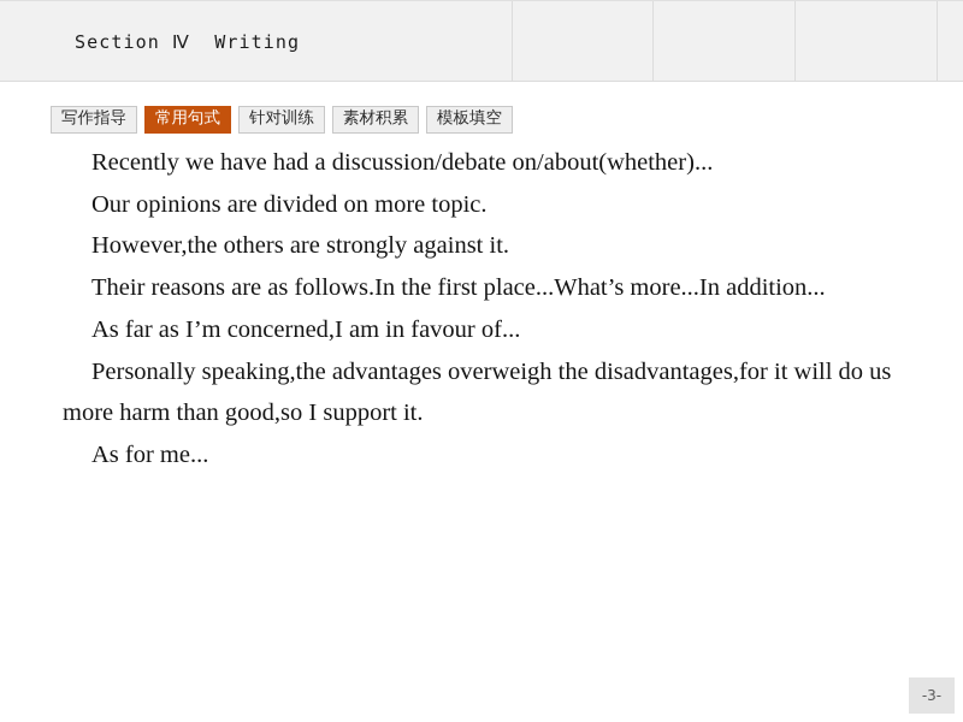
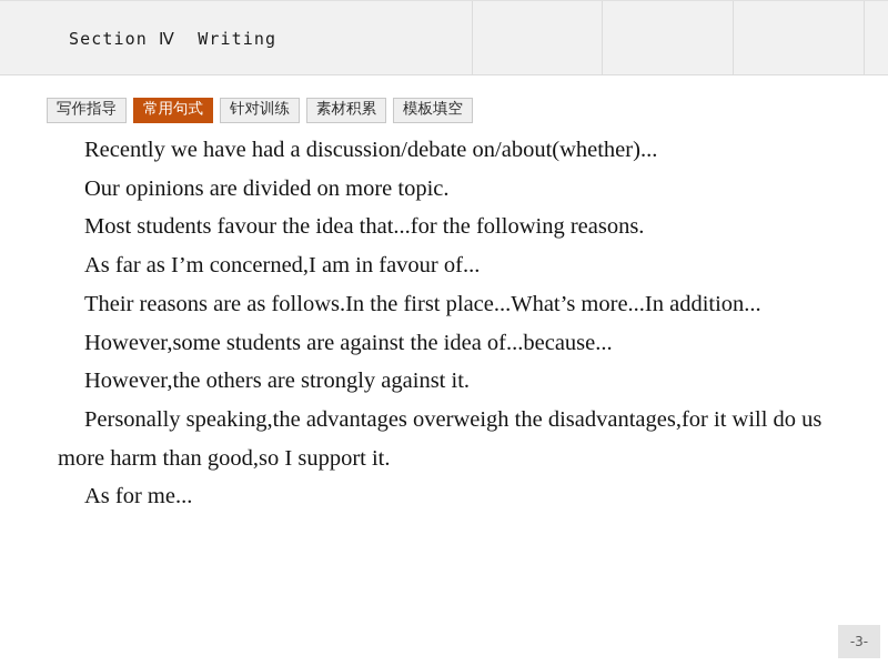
  Section Ⅳ Writing
  写作指导
  常用句式
  针对训练
  素材积累
  模板填空
  Recently we have had a discussion/debate on/about(whether)...
  Our opinions are divided on more topic.
+ Most students favour the idea that...for the following reasons.
- However,the others are strongly against it.
+ As far as I’m concerned,I am in favour of...
  Their reasons are as follows.In the first place...What’s more...In addition...
+ However,some students are against the idea of...because...
- As far as I’m concerned,I am in favour of...
+ However,the others are strongly against it.
  Personally speaking,the advantages overweigh the disadvantages,for it will do us more harm than good,so I support it.
  As for me...
  -3-
